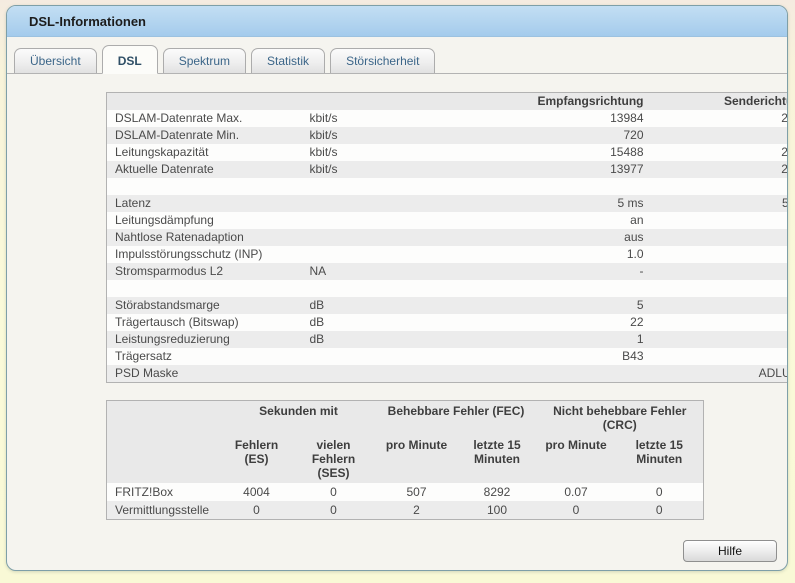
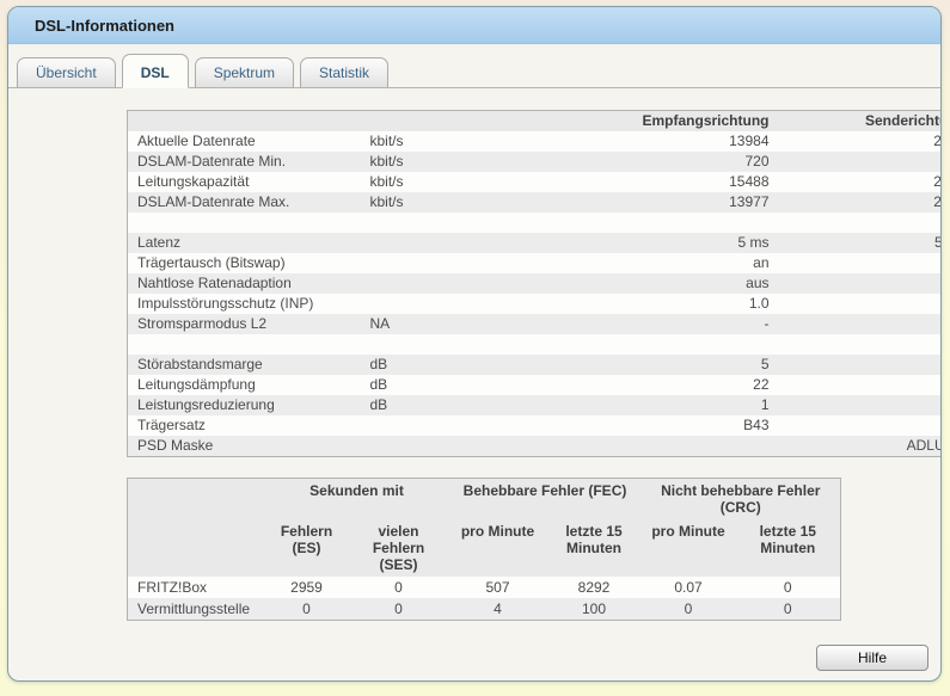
  DSL-Informationen
  Übersicht
  DSL
  Spektrum
  Statistik
- Störsicherheit
  		Empfangsrichtung	Sendericht
- DSLAM-Datenrate Max.	kbit/s	13984	2
+ Aktuelle Datenrate	kbit/s	13984	2
  DSLAM-Datenrate Min.	kbit/s	720
  Leitungskapazität	kbit/s	15488	2
- Aktuelle Datenrate	kbit/s	13977	2
+ DSLAM-Datenrate Max.	kbit/s	13977	2
  Latenz		5 ms	5
- Leitungsdämpfung		an
+ Trägertausch (Bitswap)		an
  Nahtlose Ratenadaption		aus
  Impulsstörungsschutz (INP)		1.0
  Stromsparmodus L2	NA	-
  Störabstandsmarge	dB	5
- Trägertausch (Bitswap)	dB	22
+ Leitungsdämpfung	dB	22
  Leistungsreduzierung	dB	1
  Trägersatz		B43
  PSD Maske			ADLU
  	Sekunden mit	Behebbare Fehler (FEC)	Nicht behebbare Fehler (CRC)
  Fehlern (ES)	vielen Fehlern (SES)	pro Minute	letzte 15 Minuten	pro Minute	letzte 15 Minuten
- FRITZ!Box	4004	0	507	8292	0.07	0
+ FRITZ!Box	2959	0	507	8292	0.07	0
- Vermittlungsstelle	0	0	2	100	0	0
+ Vermittlungsstelle	0	0	4	100	0	0
  Hilfe
